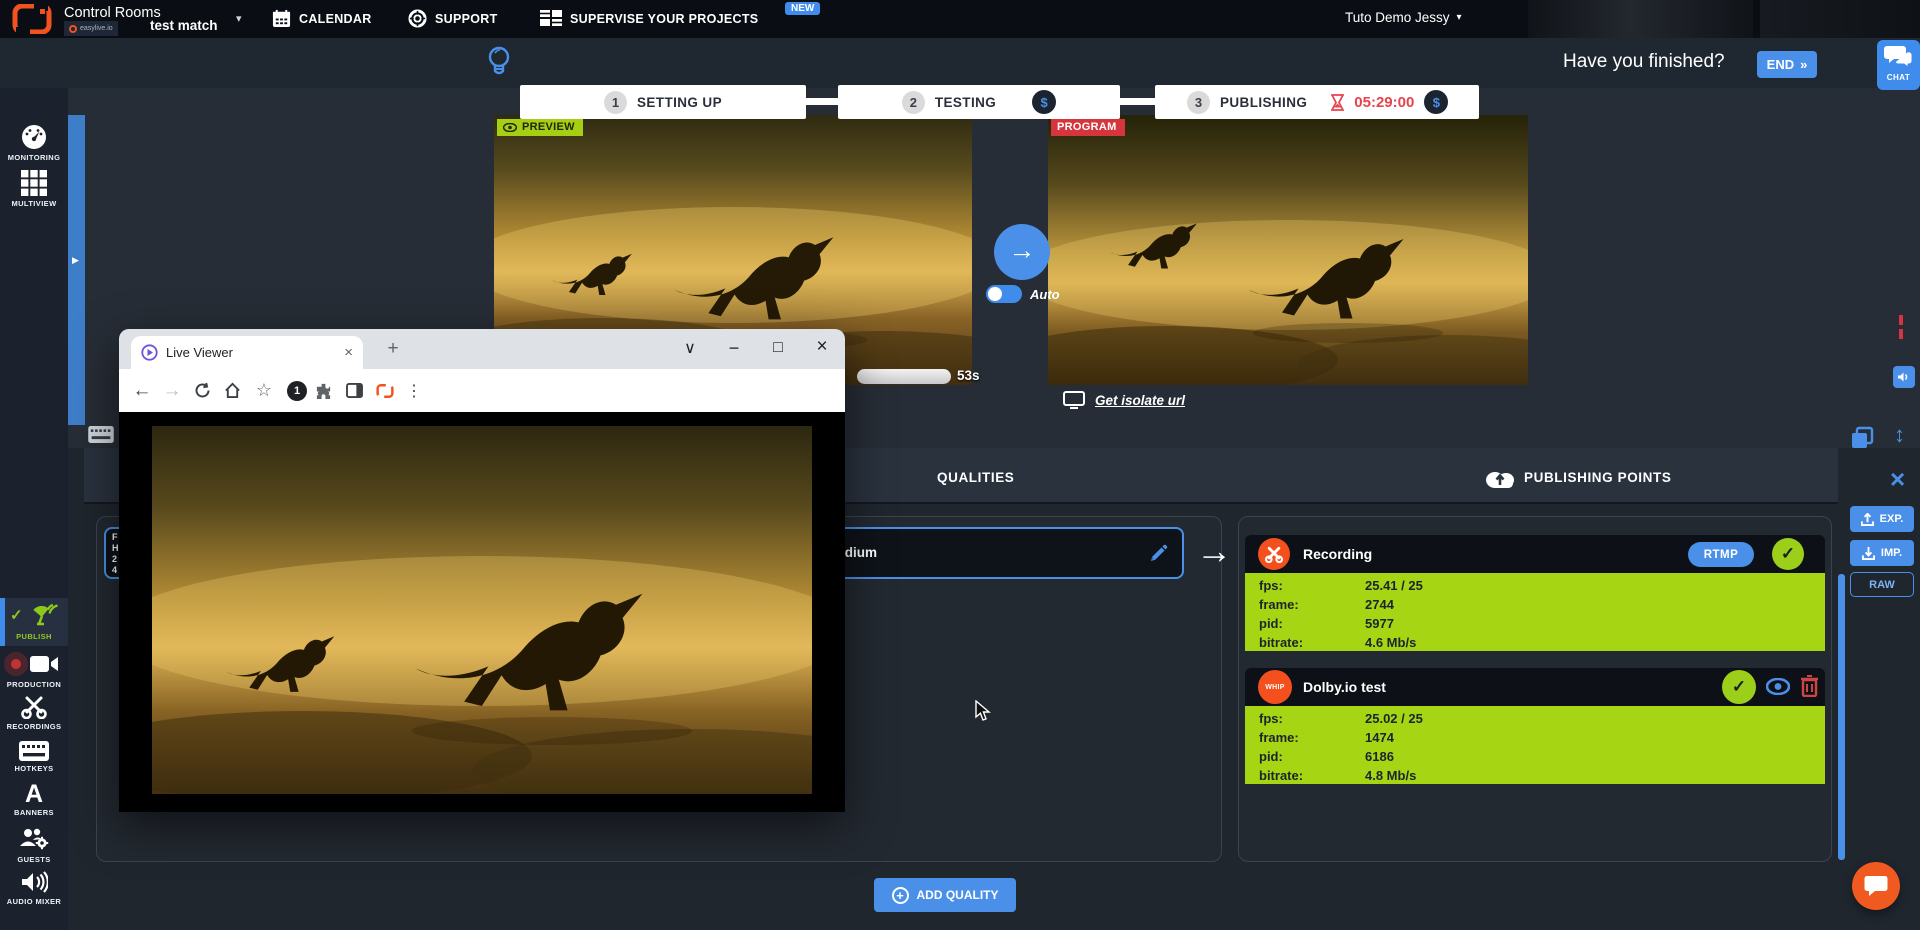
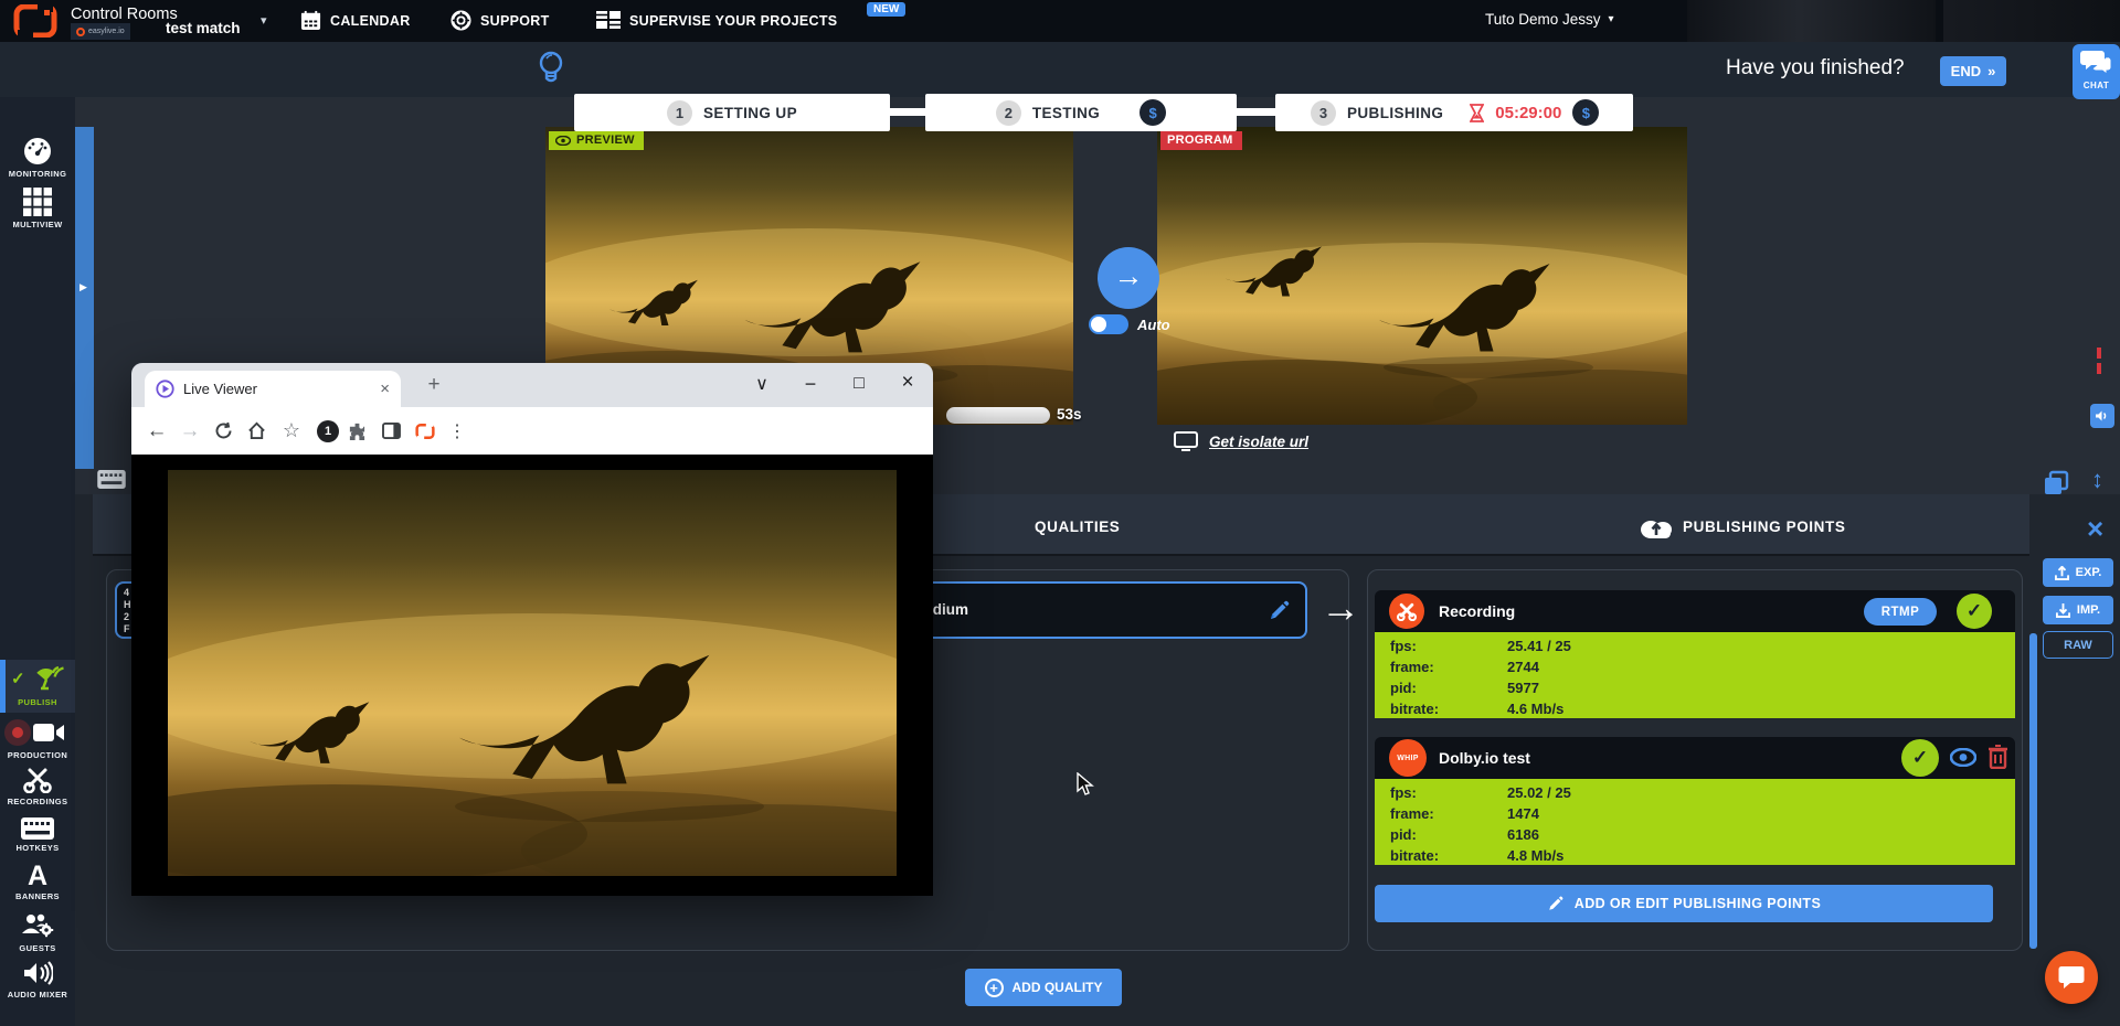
  Control Rooms
  test match
  ▾
  CALENDAR
  SUPPORT
  SUPERVISE YOUR PROJECTS
  NEW
  Tuto Demo Jessy
  ▾
  1
  SETTING UP
  2
  TESTING
  $
  3
  PUBLISHING
  05:29:00
  $
  Have you finished?
  END
  »
  CHAT
  MONITORING
  MULTIVIEW
  ✓
  PUBLISH
  PRODUCTION
  RECORDINGS
  HOTKEYS
  A
  BANNERS
  GUESTS
  AUDIO MIXER
  ▶
  PREVIEW
  53s
  PROGRAM
  →
  Auto
  Get isolate url
  QUALITIES
  PUBLISHING POINTS
  ↕
- F
+ 4
  H
  2
- 4
+ F
  →
  Recording
  RTMP
  ✓
  fps:
  25.41 / 25
  frame:
  2744
  pid:
  5977
  bitrate:
  4.6 Mb/s
  Dolby.io test
  ✓
  fps:
  25.02 / 25
  frame:
  1474
  pid:
  6186
  bitrate:
  4.8 Mb/s
+ ADD OR EDIT PUBLISHING POINTS
  +
  ADD QUALITY
  ×
  EXP.
  IMP.
  RAW
  Live Viewer
  ×
  +
  ∨
  −
  □
  ×
  ←
  →
  ☆
  1
  ⋮
